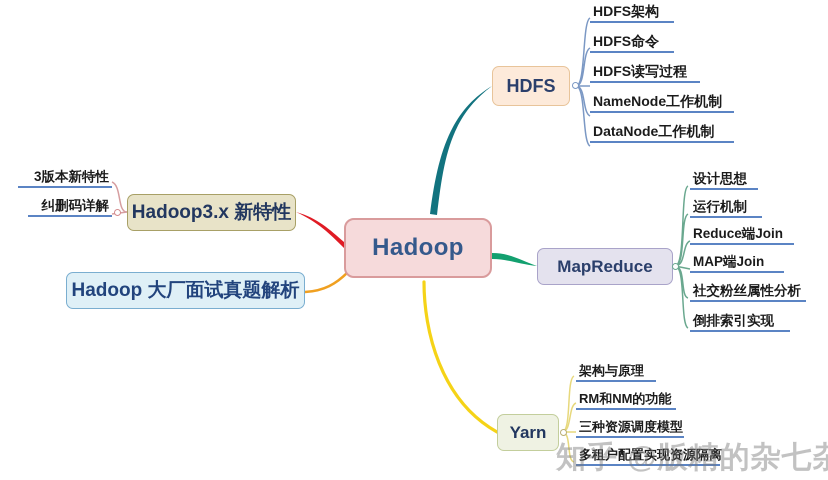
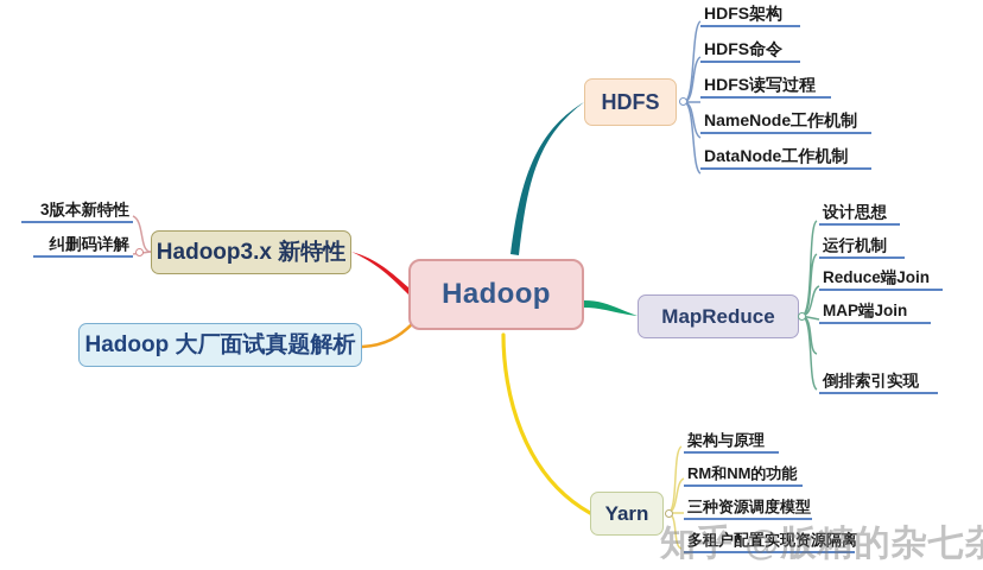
  Hadoop
  HDFS
  HDFS架构
  HDFS命令
  HDFS读写过程
  NameNode工作机制
  DataNode工作机制
  MapReduce
  设计思想
  运行机制
  Reduce端Join
  MAP端Join
- 社交粉丝属性分析
  倒排索引实现
  Yarn
  架构与原理
  RM和NM的功能
  三种资源调度模型
  多租户配置实现资源隔离
  Hadoop3.x 新特性
  3版本新特性
  纠删码详解
  Hadoop 大厂面试真题解析
  知乎 @版精的杂七
